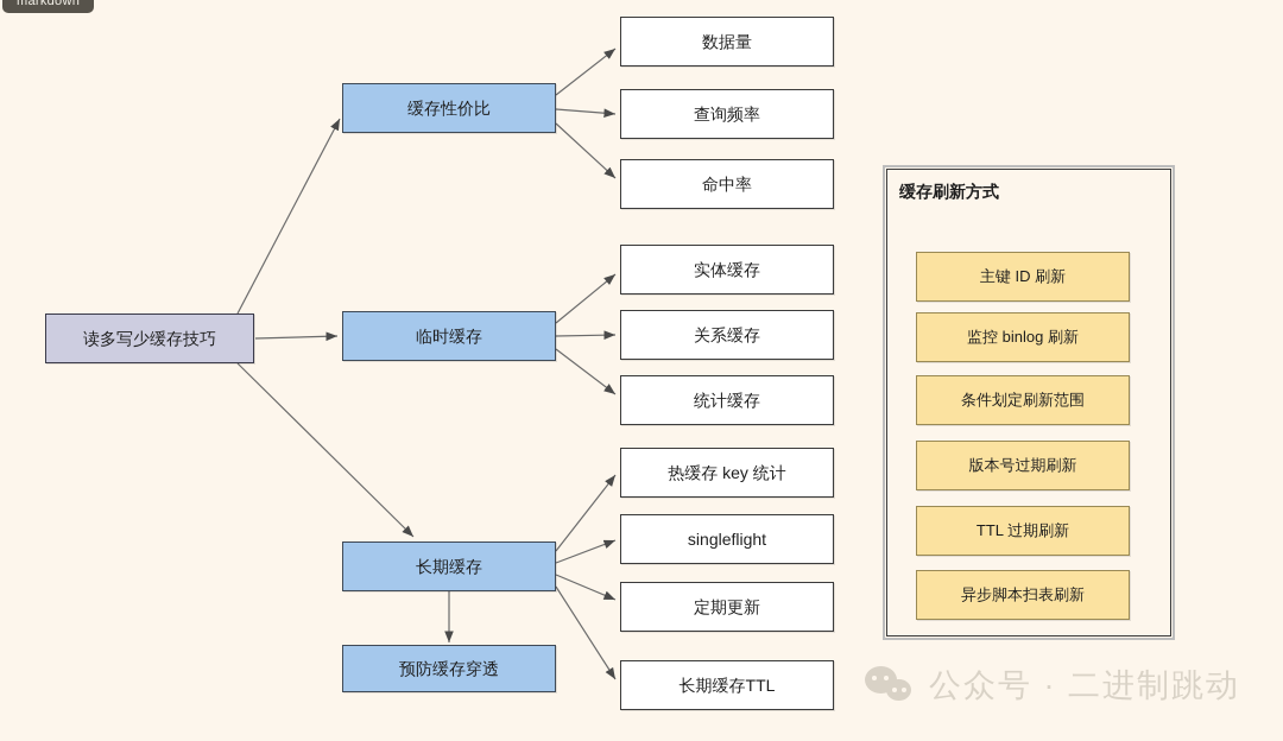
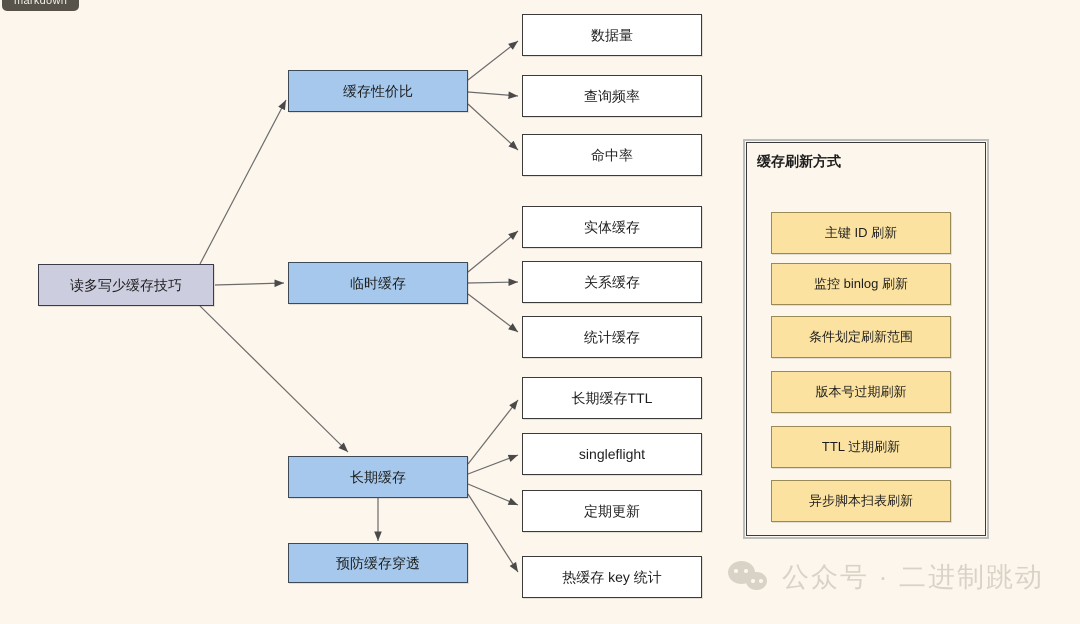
  读多写少缓存技巧
  缓存性价比
  临时缓存
  长期缓存
  预防缓存穿透
  数据量
  查询频率
  命中率
  实体缓存
  关系缓存
  统计缓存
- 热缓存 key 统计
+ 长期缓存TTL
  singleflight
  定期更新
- 长期缓存TTL
+ 热缓存 key 统计
  缓存刷新方式
  主键 ID 刷新
  监控 binlog 刷新
  条件划定刷新范围
  版本号过期刷新
  TTL 过期刷新
  异步脚本扫表刷新
  公众号 · 二进制跳动
  markdown
